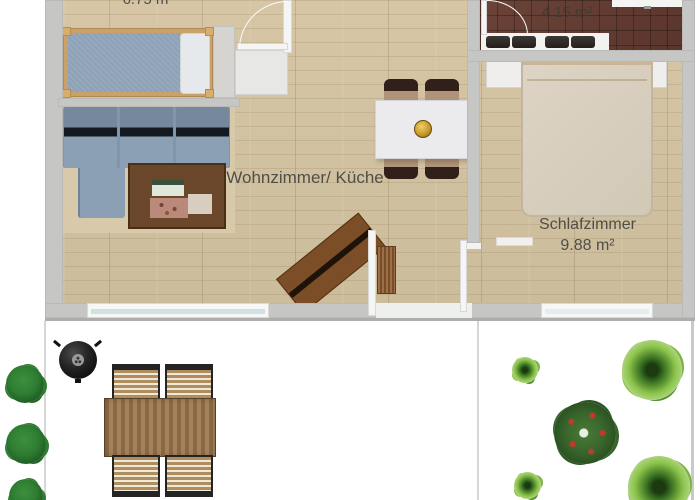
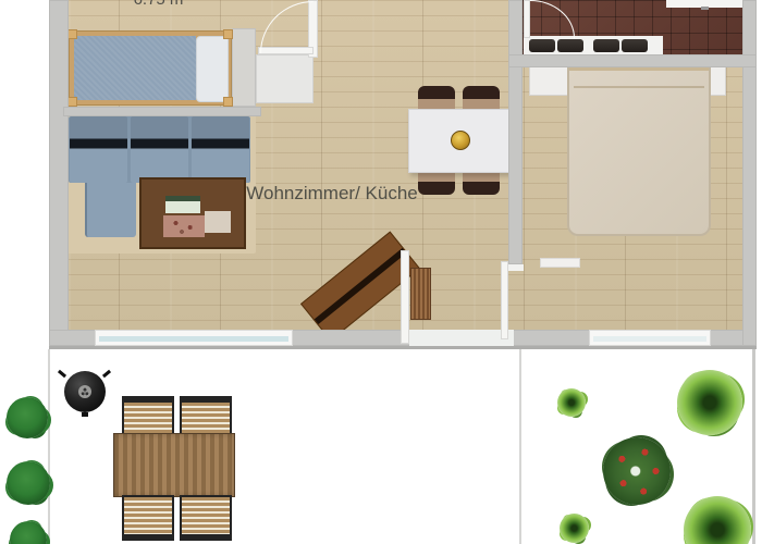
  Wohnzimmer/ Küche
- 4.15 m²
- Schlafzimmer
- 9.88 m²
